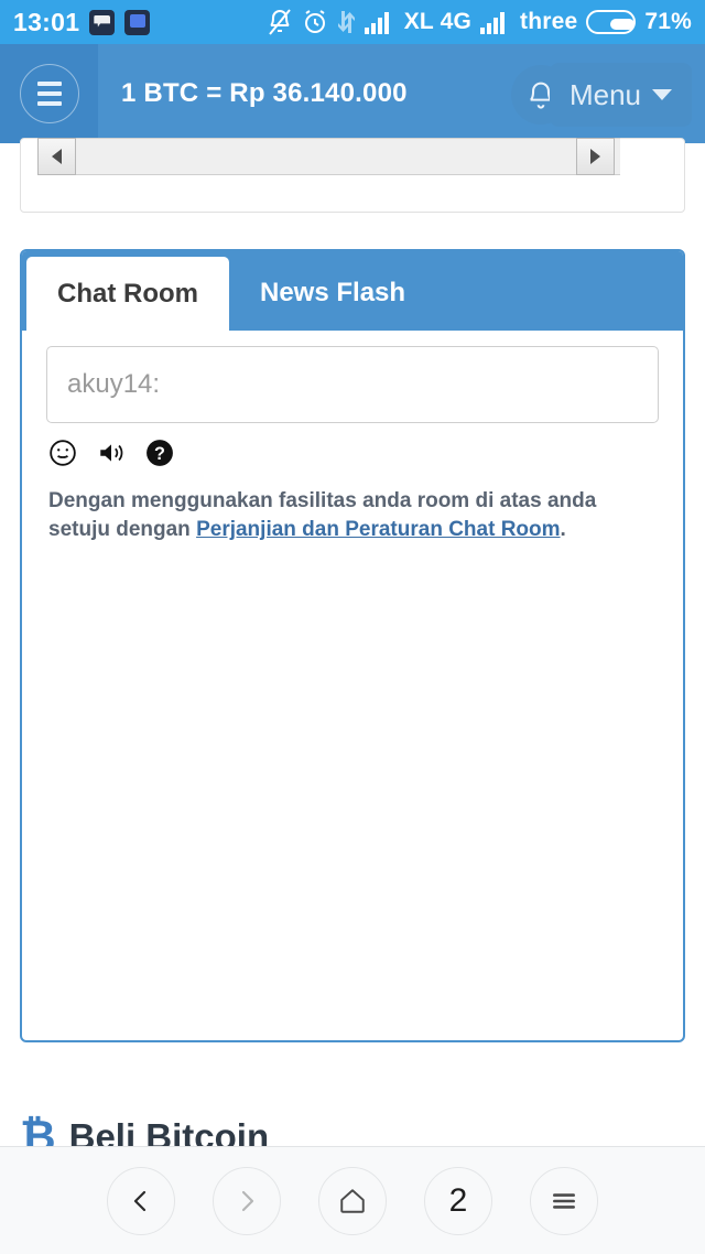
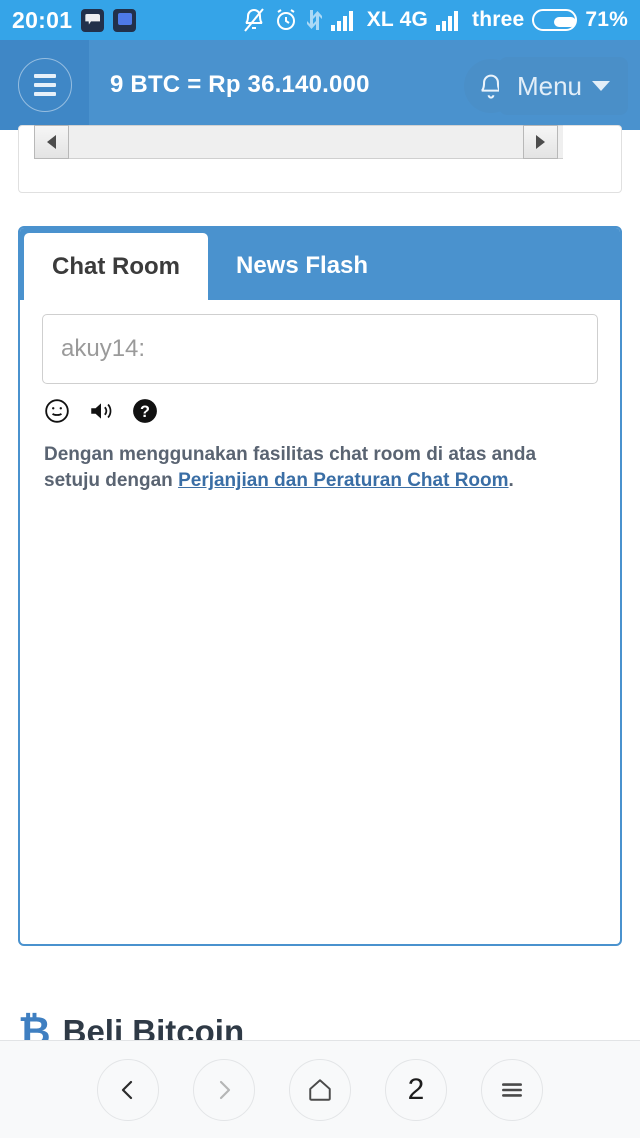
- 13:01
+ 20:01
  XL 4G
  three
  71%
- 1 BTC = Rp 36.140.000
+ 9 BTC = Rp 36.140.000
  Menu
  Chat Room
  News Flash
  akuy14:
  ?
- Dengan menggunakan fasilitas anda room di atas anda setuju dengan Perjanjian dan Peraturan Chat Room.
+ Dengan menggunakan fasilitas chat room di atas anda setuju dengan Perjanjian dan Peraturan Chat Room.
  ₿
  Beli Bitcoin
  2
